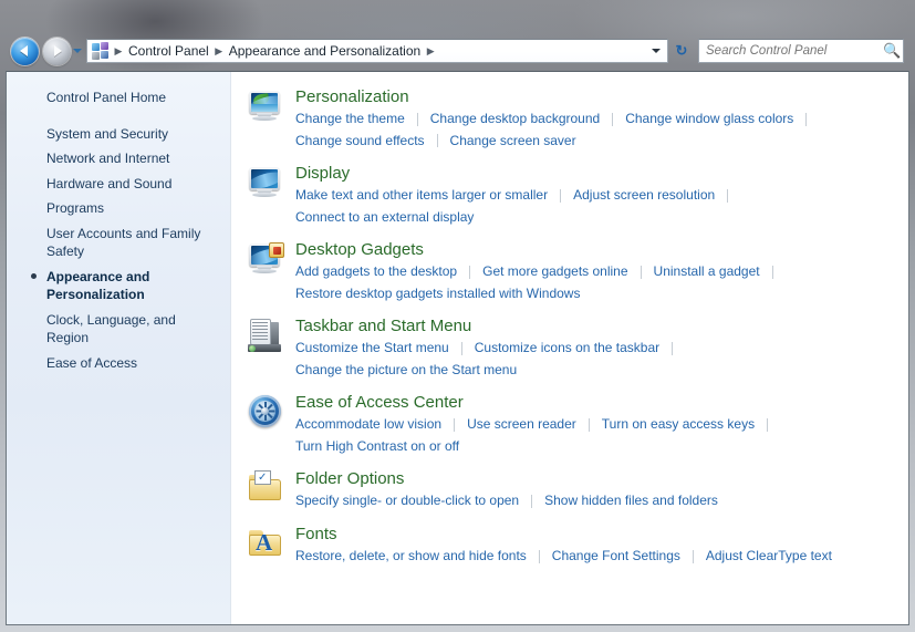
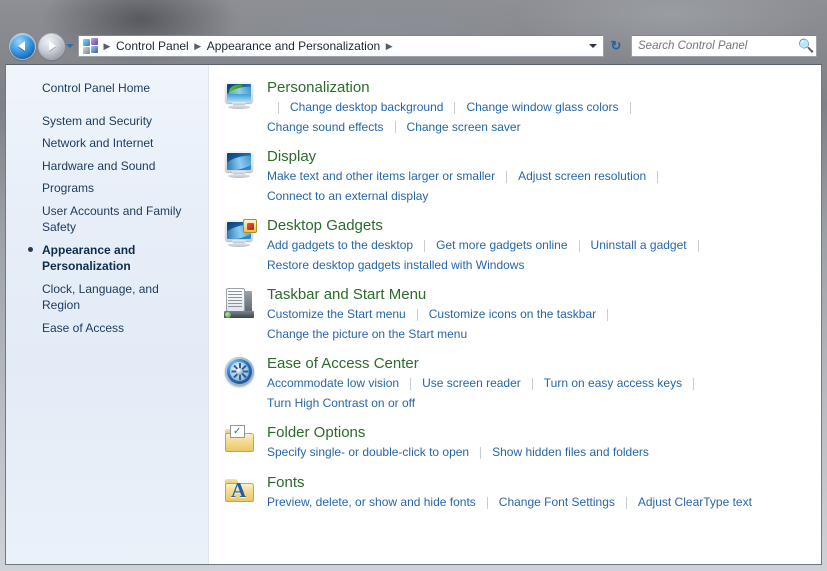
  ▶
  Control Panel
  ▶
  Appearance and Personalization
  ▶
  ↻
  Search Control Panel
  🔍
  Control Panel Home
  System and Security
  Network and Internet
  Hardware and Sound
  Programs
  User Accounts and Family Safety
  Appearance and Personalization
  Clock, Language, and Region
  Ease of Access
  Personalization
- Change the theme
  Change desktop background
  Change window glass colors
  Change sound effects
  Change screen saver
  Display
  Make text and other items larger or smaller
  Adjust screen resolution
  Connect to an external display
  Desktop Gadgets
  Add gadgets to the desktop
  Get more gadgets online
  Uninstall a gadget
  Restore desktop gadgets installed with Windows
  Taskbar and Start Menu
  Customize the Start menu
  Customize icons on the taskbar
  Change the picture on the Start menu
  Ease of Access Center
  Accommodate low vision
  Use screen reader
  Turn on easy access keys
  Turn High Contrast on or off
  ✓
  Folder Options
  Specify single- or double-click to open
  Show hidden files and folders
  A
  Fonts
- Restore, delete, or show and hide fonts
+ Preview, delete, or show and hide fonts
  Change Font Settings
  Adjust ClearType text
